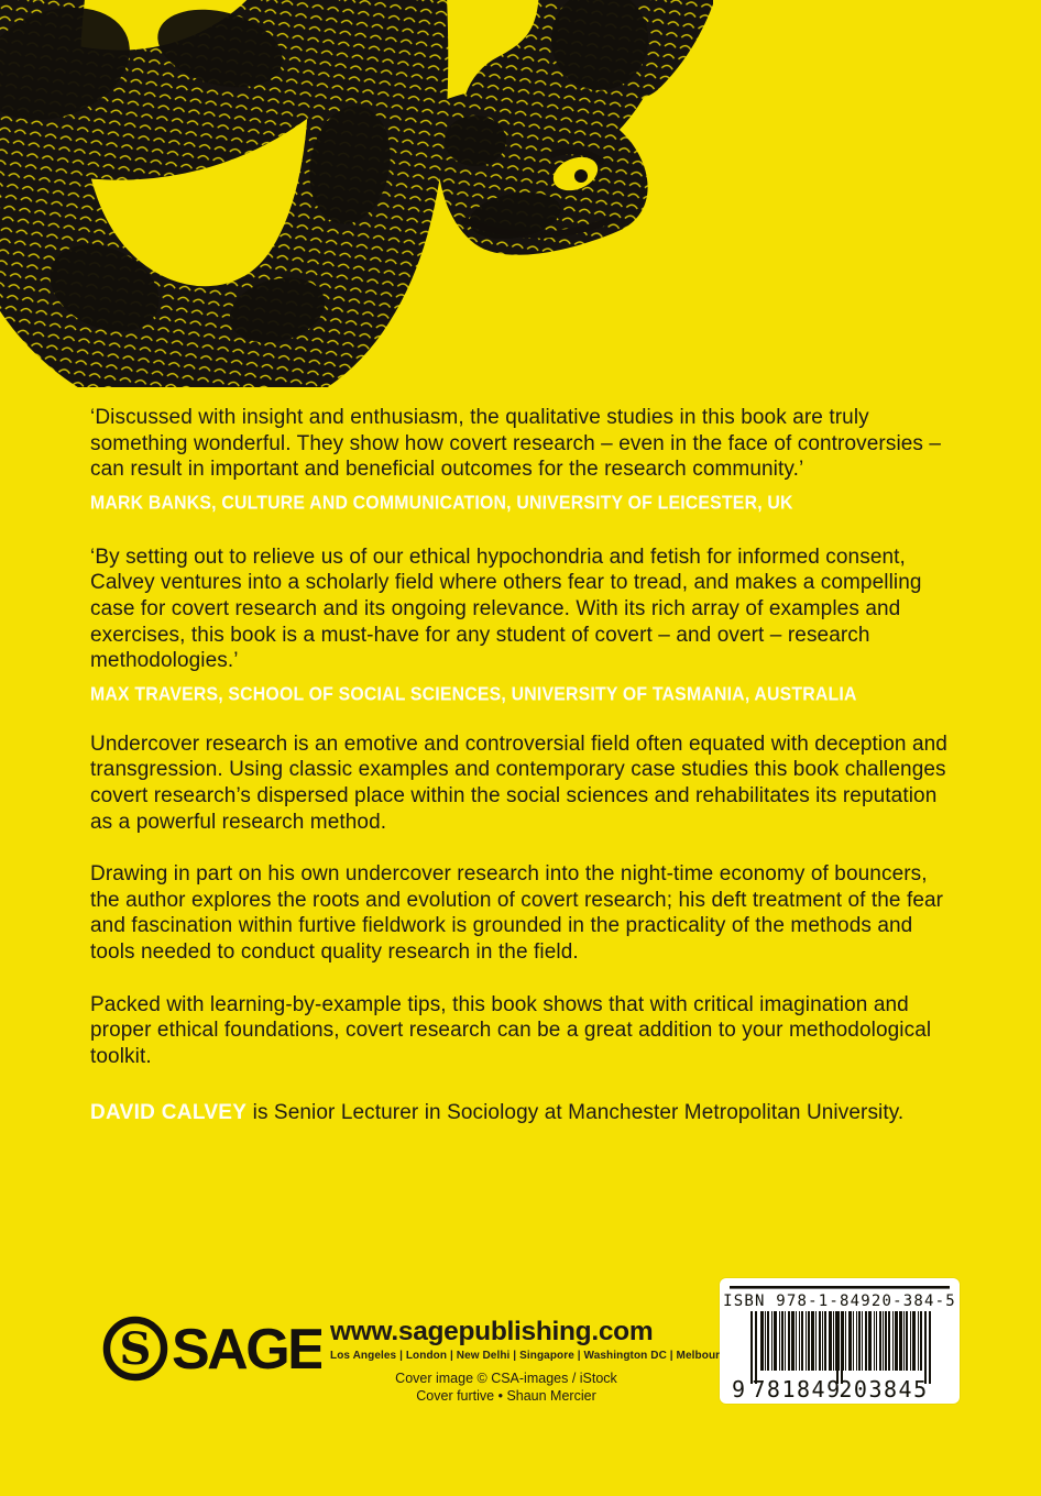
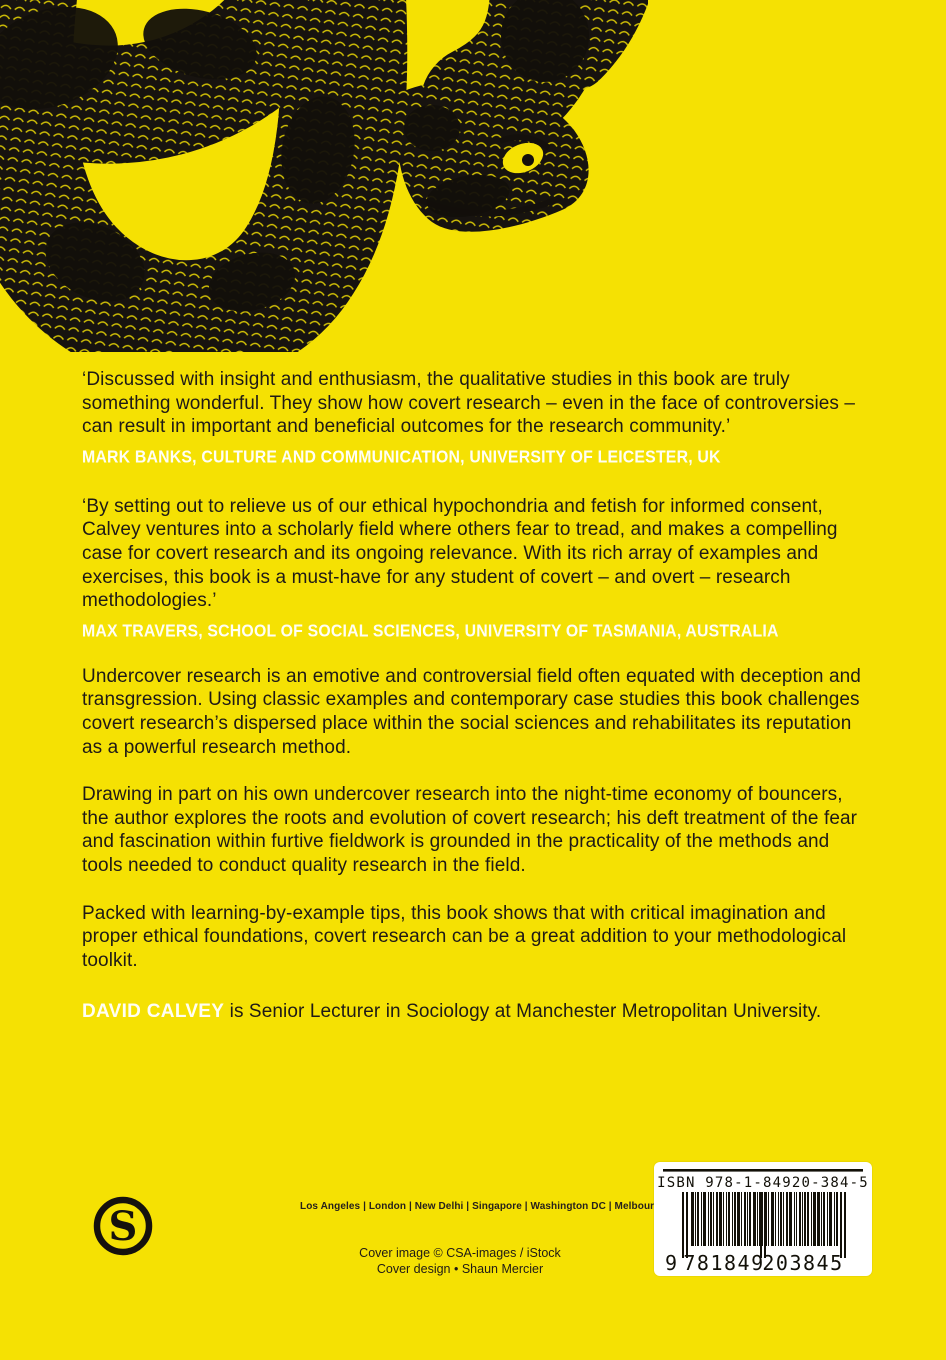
  ‘Discussed with insight and enthusiasm, the qualitative studies in this book are truly something wonderful. They show how covert research – even in the face of controversies – can result in important and beneficial outcomes for the research community.’
  MARK BANKS, CULTURE AND COMMUNICATION, UNIVERSITY OF LEICESTER, UK
  ‘By setting out to relieve us of our ethical hypochondria and fetish for informed consent, Calvey ventures into a scholarly field where others fear to tread, and makes a compelling case for covert research and its ongoing relevance. With its rich array of examples and exercises, this book is a must-have for any student of covert – and overt – research methodologies.’
  MAX TRAVERS, SCHOOL OF SOCIAL SCIENCES, UNIVERSITY OF TASMANIA, AUSTRALIA
  Undercover research is an emotive and controversial field often equated with deception and transgression. Using classic examples and contemporary case studies this book challenges covert research’s dispersed place within the social sciences and rehabilitates its reputation as a powerful research method.
  Drawing in part on his own undercover research into the night-time economy of bouncers, the author explores the roots and evolution of covert research; his deft treatment of the fear and fascination within furtive fieldwork is grounded in the practicality of the methods and tools needed to conduct quality research in the field.
  Packed with learning-by-example tips, this book shows that with critical imagination and proper ethical foundations, covert research can be a great addition to your methodological toolkit.
  DAVID CALVEY is Senior Lecturer in Sociology at Manchester Metropolitan University.
  S
- SAGE
- www.sagepublishing.com
  Los Angeles | London | New Delhi | Singapore | Washington DC | Melbour
  Cover image © CSA-images / iStock
- Cover furtive • Shaun Mercier
+ Cover design • Shaun Mercier
  ISBN 978-1-84920-384-5
  9
  781849
  203845
